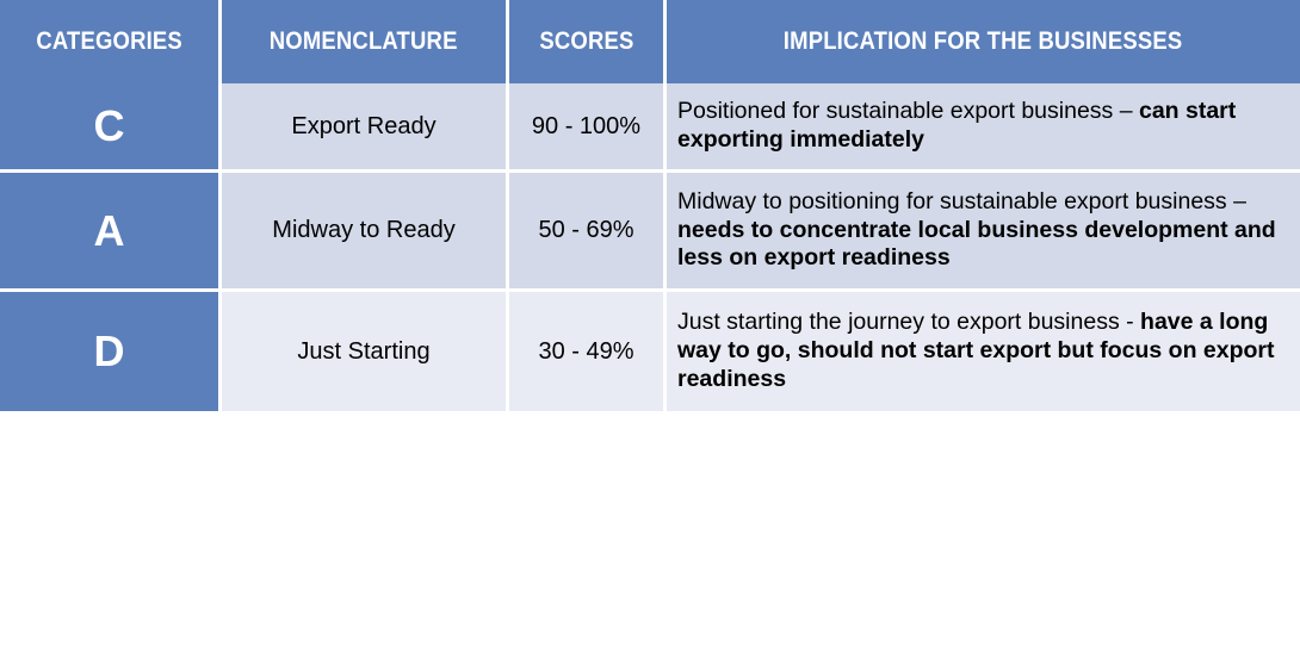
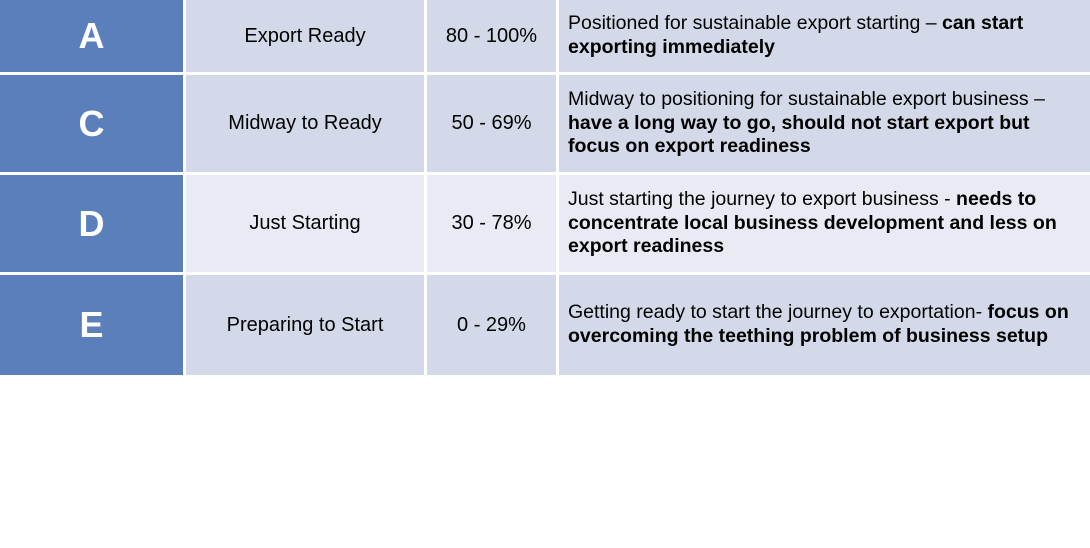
- CATEGORIES
- NOMENCLATURE
- SCORES
- IMPLICATION FOR THE BUSINESSES
- C
+ A
  Export Ready
- 90 - 100%
+ 80 - 100%
- Positioned for sustainable export business – can start exporting immediately
+ Positioned for sustainable export starting – can start exporting immediately
- A
+ C
  Midway to Ready
  50 - 69%
- Midway to positioning for sustainable export business – needs to concentrate local business development and less on export readiness
+ Midway to positioning for sustainable export business – have a long way to go, should not start export but focus on export readiness
  D
  Just Starting
- 30 - 49%
+ 30 - 78%
- Just starting the journey to export business - have a long way to go, should not start export but focus on export readiness
+ Just starting the journey to export business - needs to concentrate local business development and less on export readiness
+ E
+ Preparing to Start
+ 0 - 29%
+ Getting ready to start the journey to exportation- focus on overcoming the teething problem of business setup
